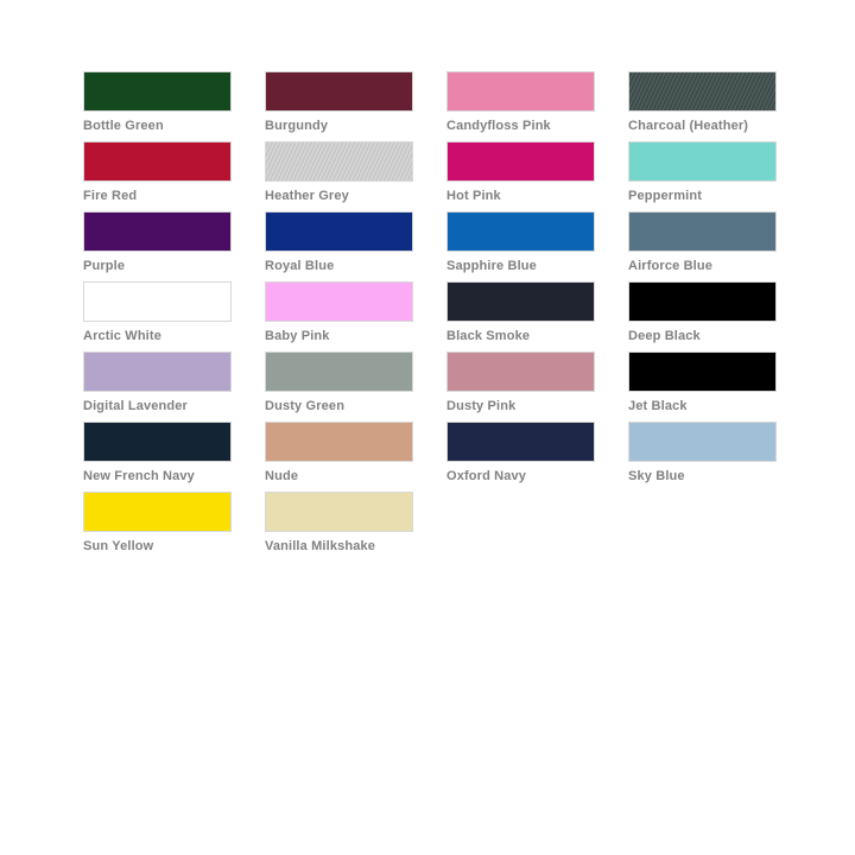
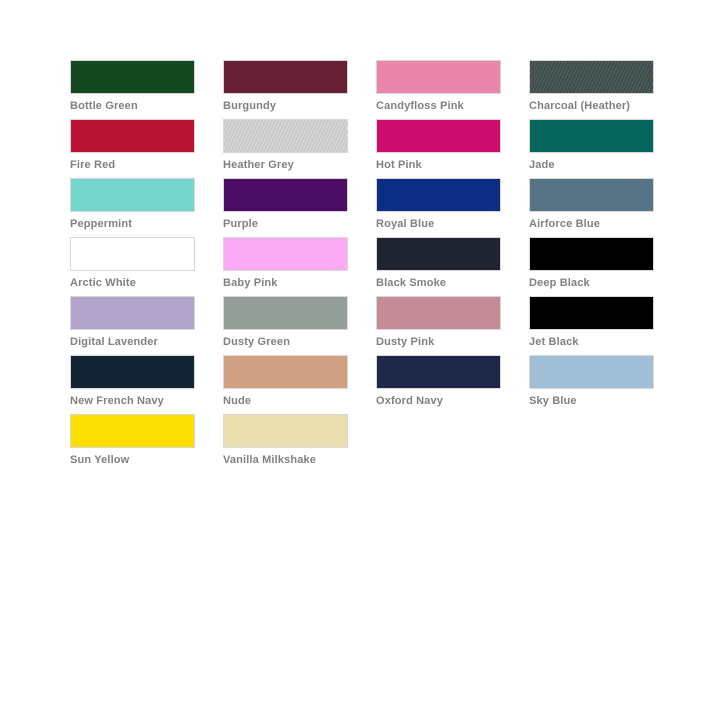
  Bottle Green
  Burgundy
  Candyfloss Pink
  Charcoal (Heather)
  Fire Red
  Heather Grey
  Hot Pink
+ Jade
  Peppermint
  Purple
  Royal Blue
- Sapphire Blue
  Airforce Blue
  Arctic White
  Baby Pink
  Black Smoke
  Deep Black
  Digital Lavender
  Dusty Green
  Dusty Pink
  Jet Black
  New French Navy
  Nude
  Oxford Navy
  Sky Blue
  Sun Yellow
  Vanilla Milkshake
